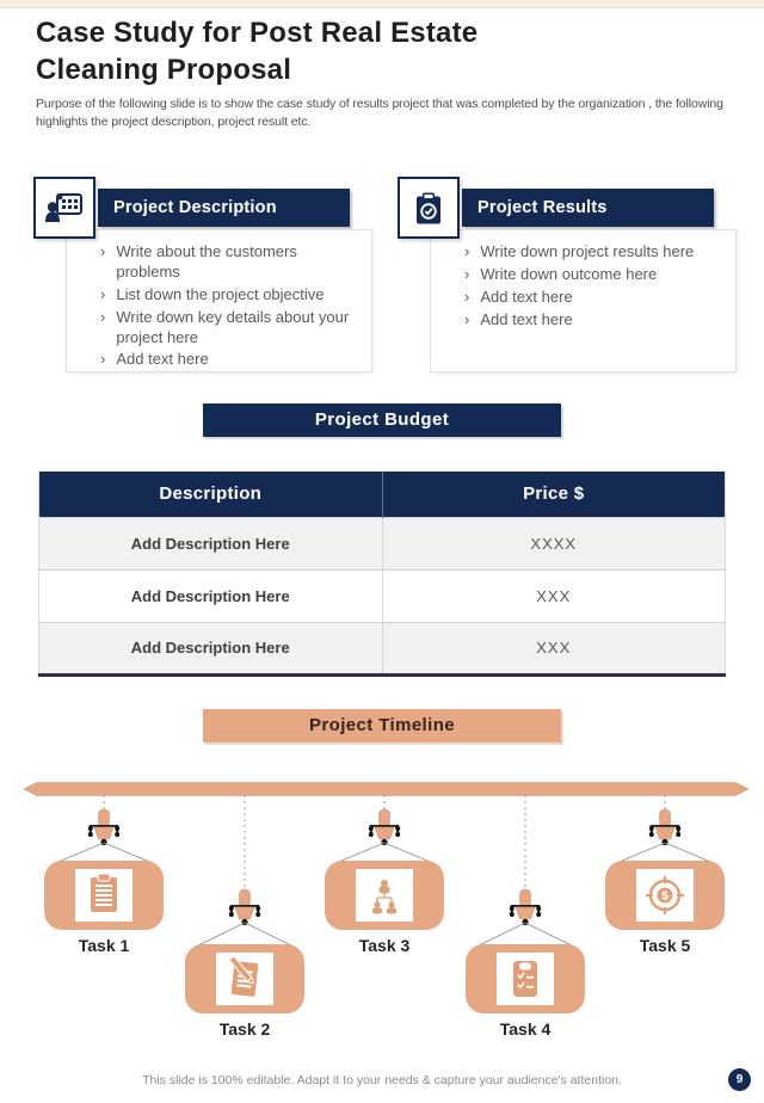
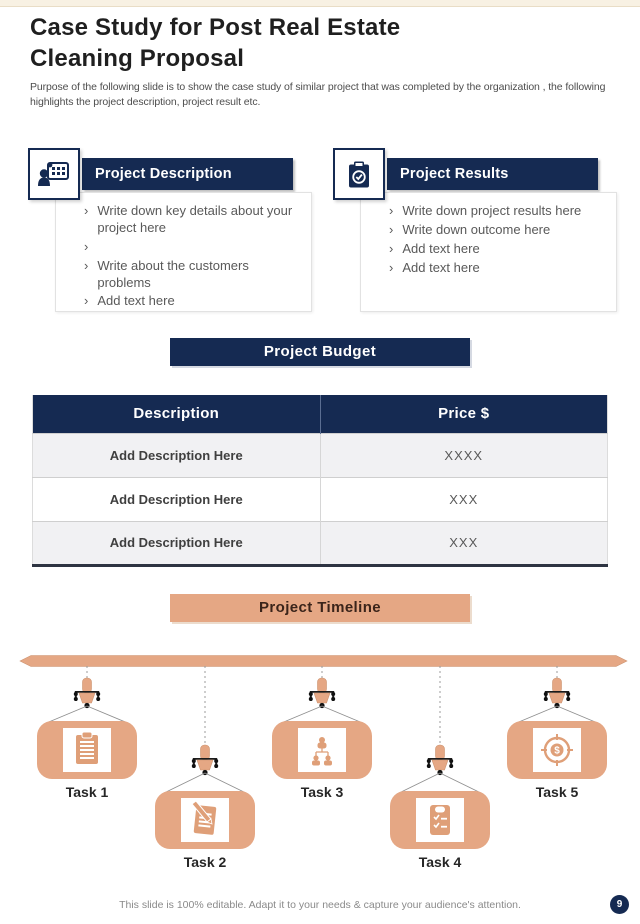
  Case Study for Post Real Estate Cleaning Proposal
- Purpose of the following slide is to show the case study of results project that was completed by the organization , the following highlights the project description, project result etc.
+ Purpose of the following slide is to show the case study of similar project that was completed by the organization , the following highlights the project description, project result etc.
  Project Description
  ›
- Write about the customers problems
+ Write down key details about your project here
  ›
- List down the project objective
  ›
- Write down key details about your project here
+ Write about the customers problems
  ›
  Add text here
  Project Results
  ›
  Write down project results here
  ›
  Write down outcome here
  ›
  Add text here
  ›
  Add text here
  Project Budget
  Description	Price $
  Add Description Here	XXXX
  Add Description Here	XXX
  Add Description Here	XXX
  Project Timeline
  Task 1
  Task 2
  Task 3
  Task 4
  $
  Task 5
  This slide is 100% editable. Adapt it to your needs & capture your audience's attention.
  9
